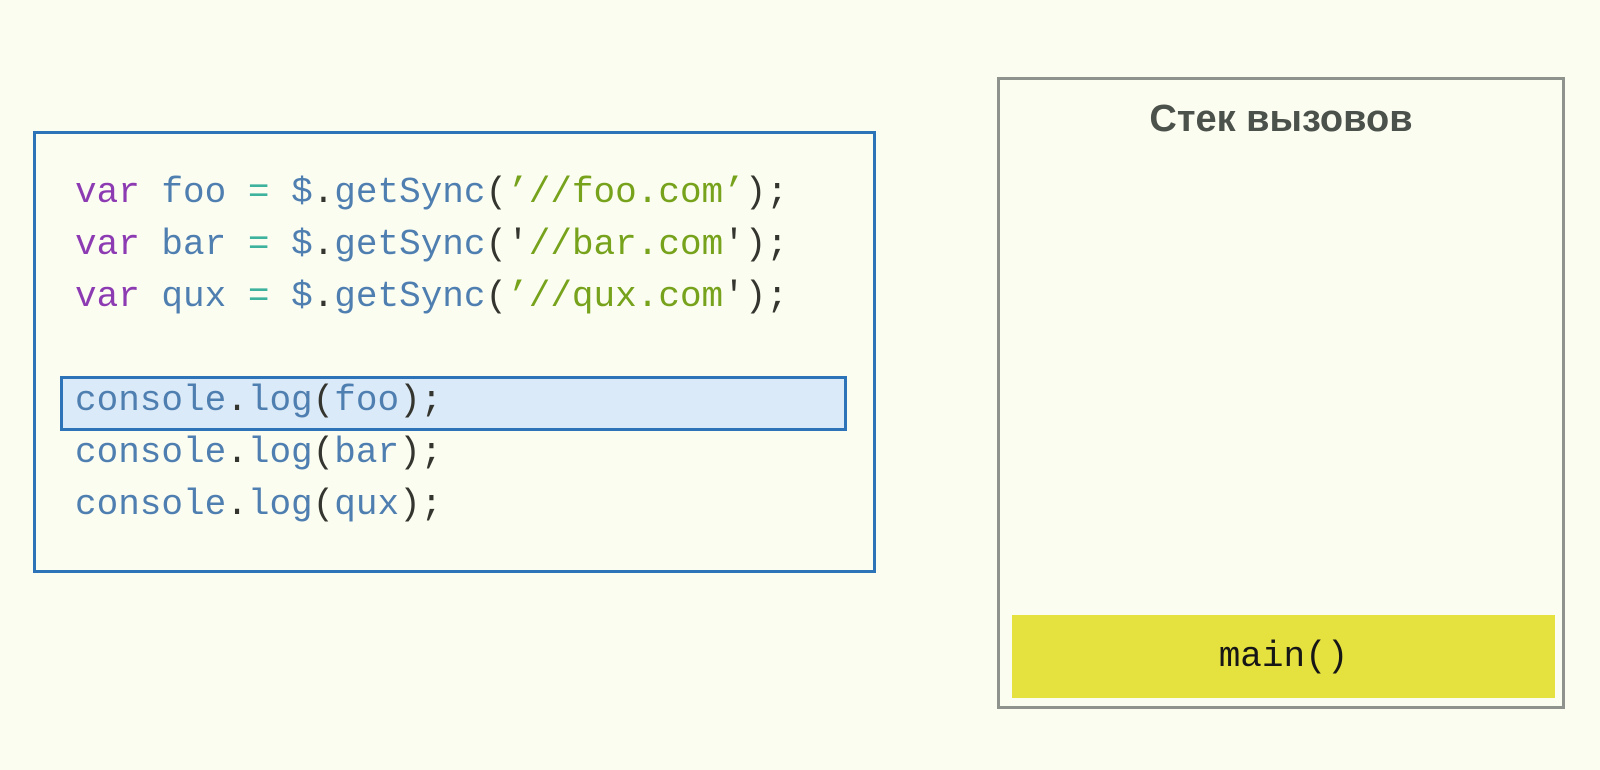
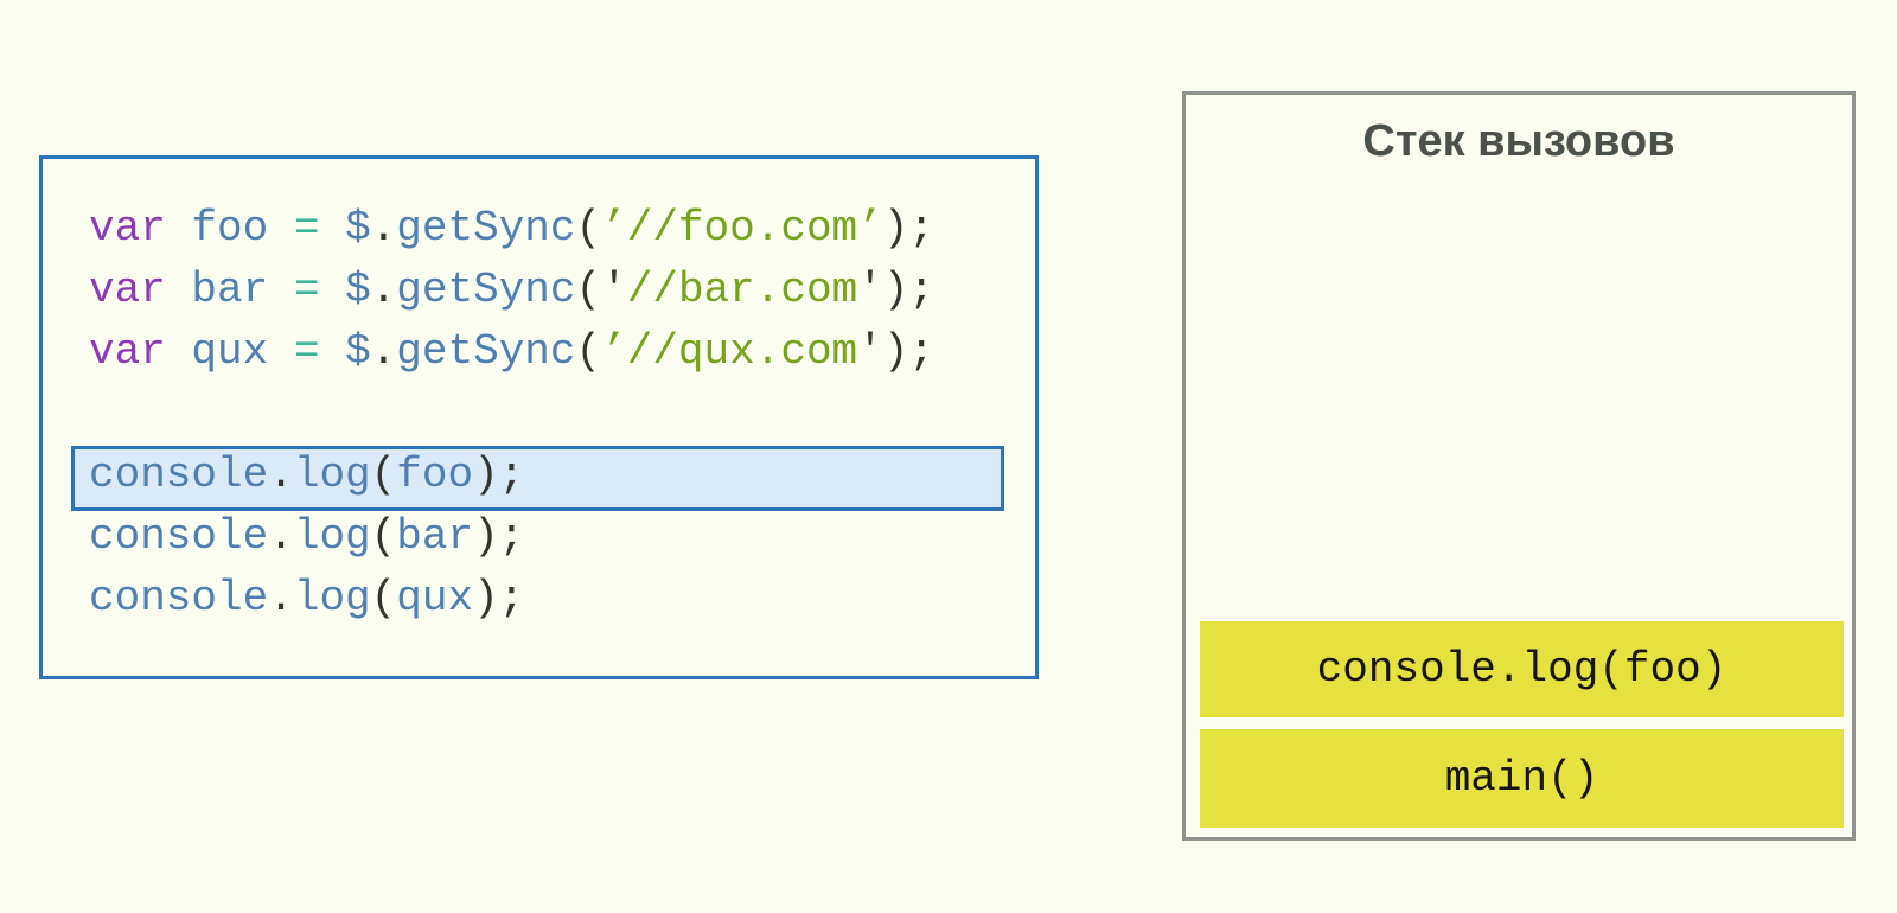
  var foo = $.getSync(’//foo.com’);
  var bar = $.getSync('//bar.com');
  var qux = $.getSync(’//qux.com');
  console.log(foo);
  console.log(bar);
  console.log(qux);
  Стек вызовов
+ console.log(foo)
  main()
